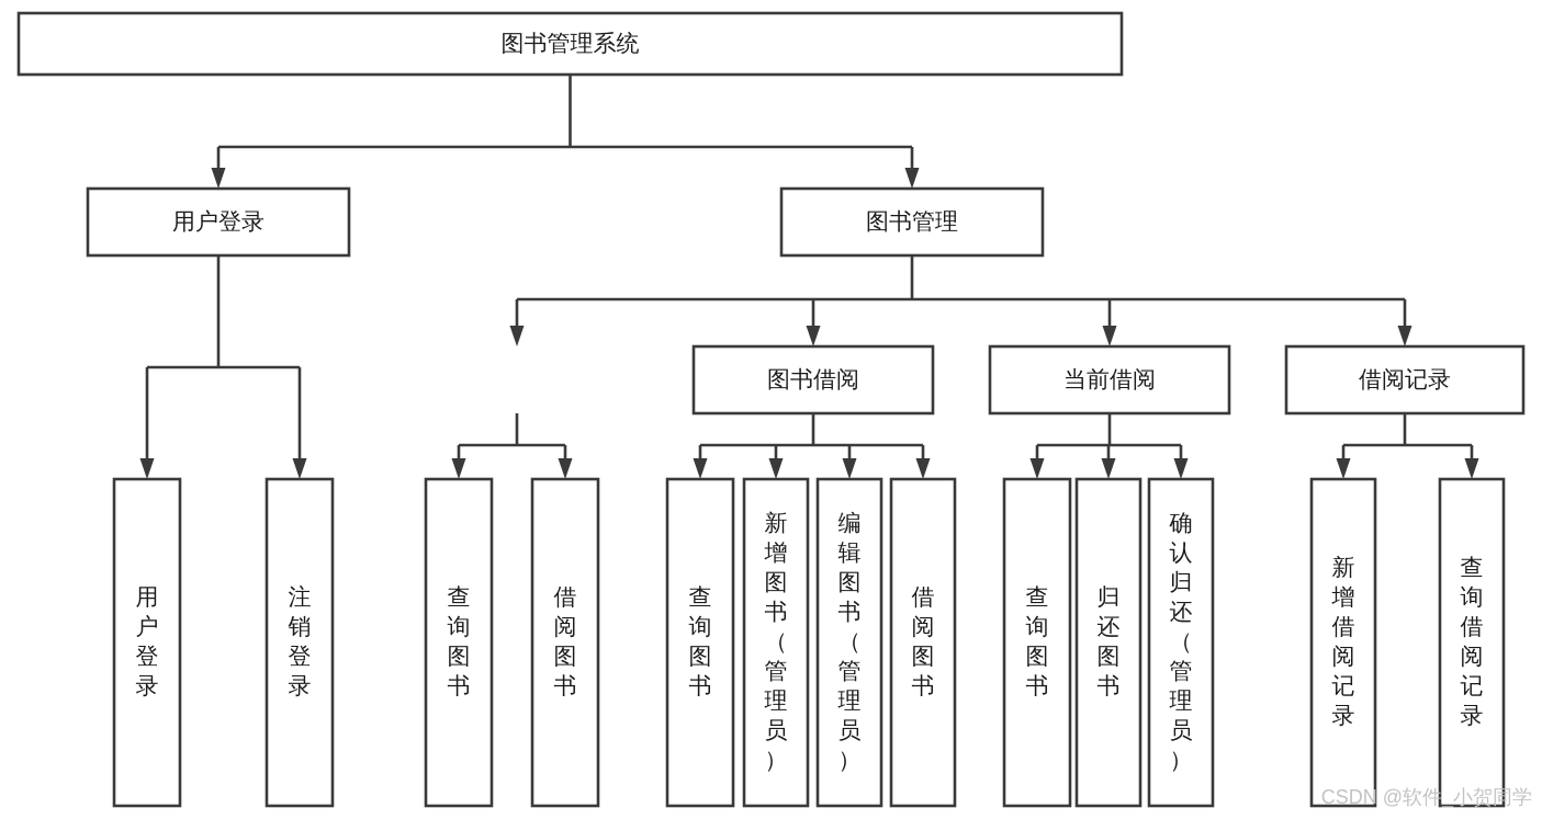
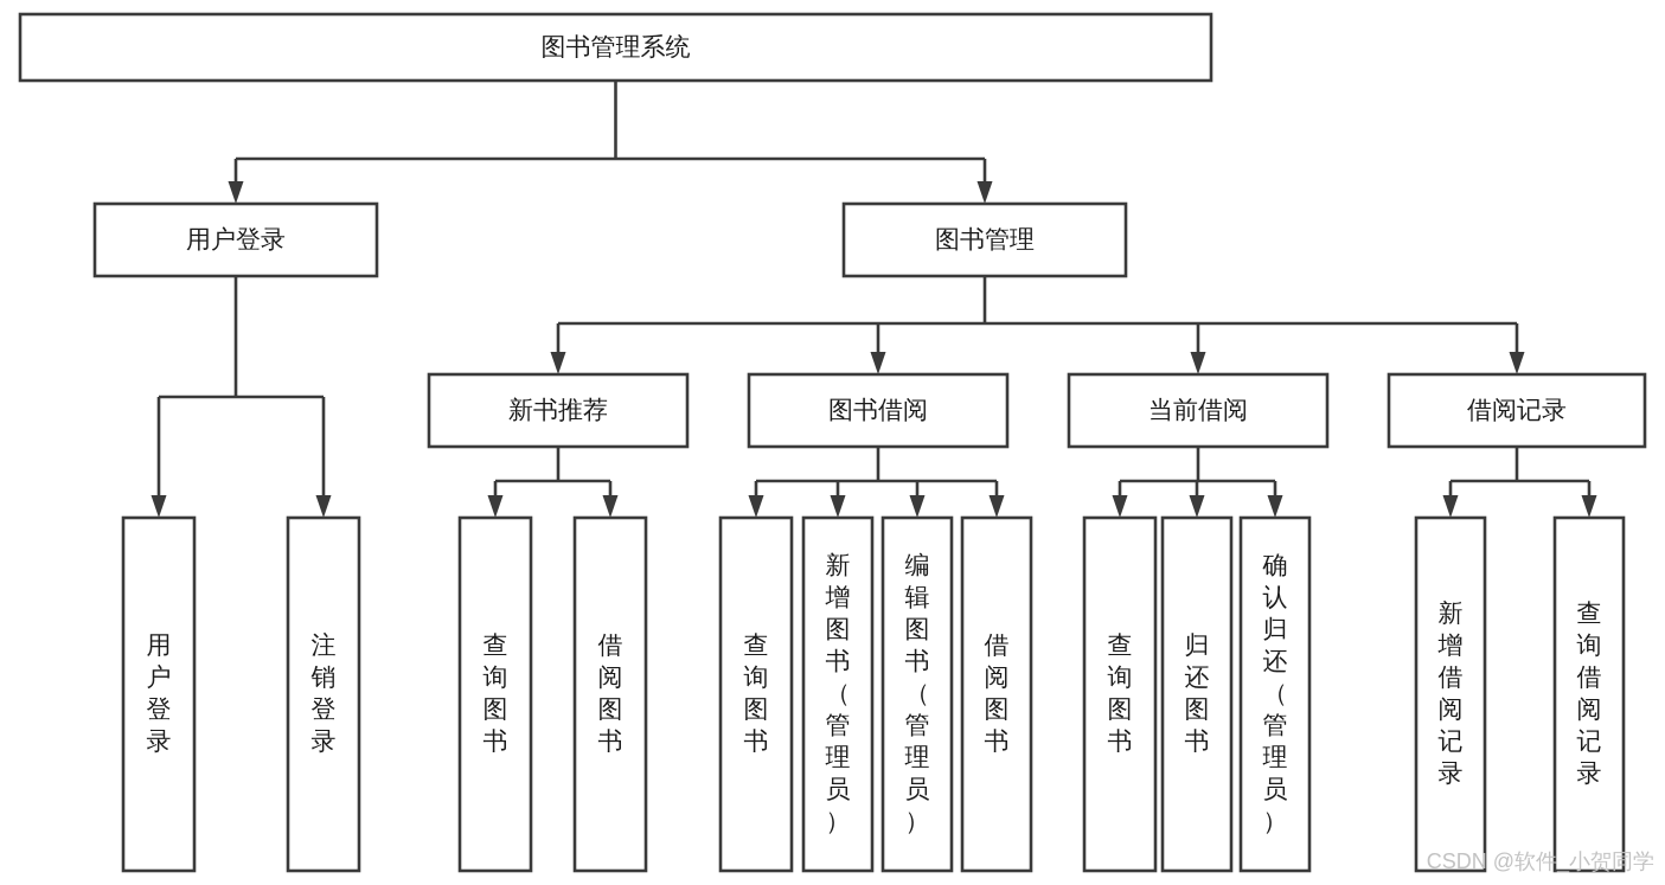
  图书管理系统
  用户登录
  图书管理
+ 新书推荐
  图书借阅
  当前借阅
  借阅记录
  用户登录
  注销登录
  查询图书
  借阅图书
  查询图书
  新增图书（管理员）
  编辑图书（管理员）
  借阅图书
  查询图书
  归还图书
  确认归还（管理员）
  新增借阅记录
  查询借阅记录
  CSDN @软件_小贺同学
